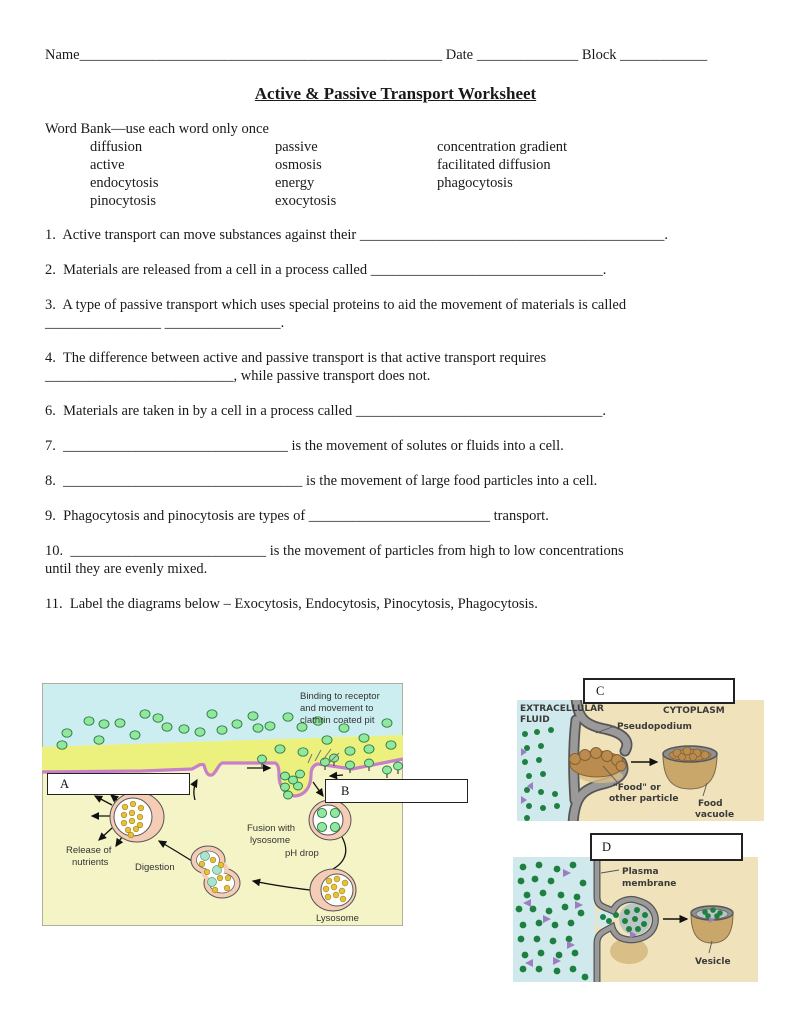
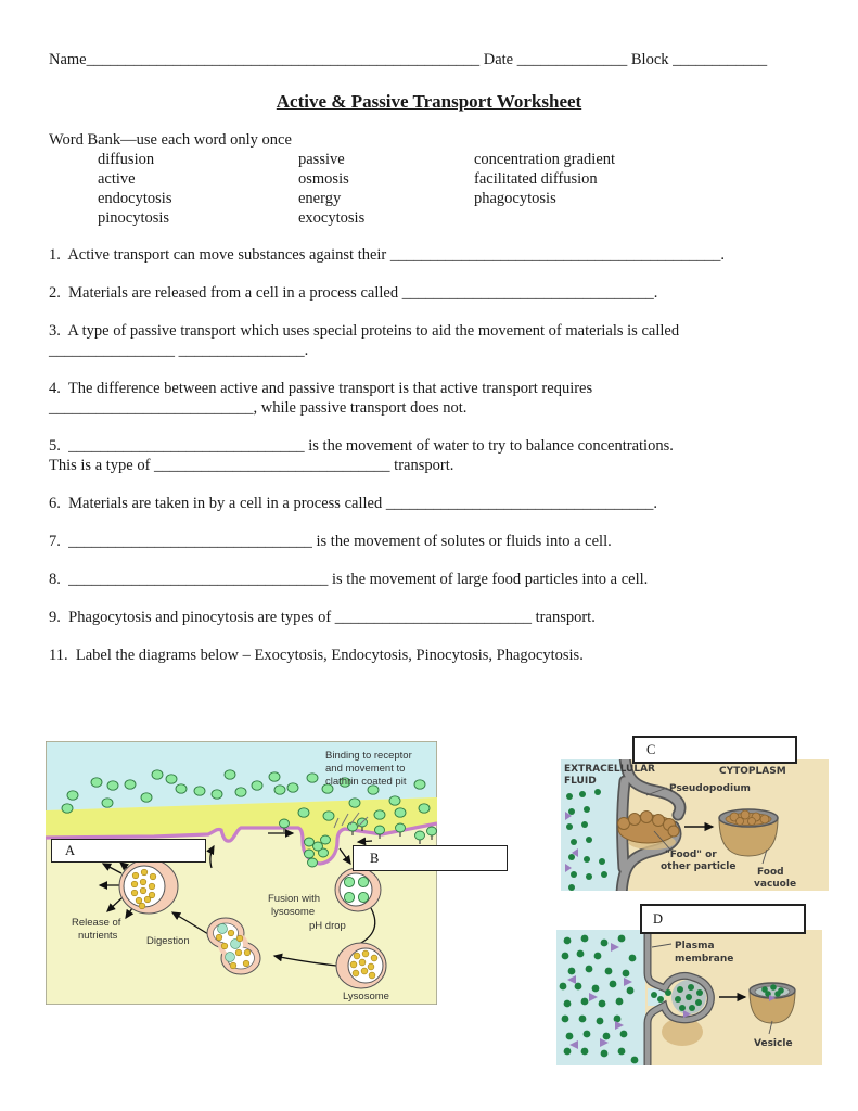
  Name__________________________________________________ Date ______________ Block ____________
  Active & Passive Transport Worksheet
  Word Bank—use each word only once
  diffusion
  active
  endocytosis
  pinocytosis
  passive
  osmosis
  energy
  exocytosis
  concentration gradient
  facilitated diffusion
  phagocytosis
  1. Active transport can move substances against their __________________________________________.
  2. Materials are released from a cell in a process called ________________________________.
  3. A type of passive transport which uses special proteins to aid the movement of materials is called
  ________________ ________________.
  4. The difference between active and passive transport is that active transport requires
  __________________________, while passive transport does not.
+ 5. ______________________________ is the movement of water to try to balance concentrations.
+ This is a type of ______________________________ transport.
  6. Materials are taken in by a cell in a process called __________________________________.
  7. _______________________________ is the movement of solutes or fluids into a cell.
  8. _________________________________ is the movement of large food particles into a cell.
  9. Phagocytosis and pinocytosis are types of _________________________ transport.
- 10. ___________________________ is the movement of particles from high to low concentrations
- until they are evenly mixed.
  11. Label the diagrams below – Exocytosis, Endocytosis, Pinocytosis, Phagocytosis.
  Binding to receptor
  and movement to
  clathrin coated pit
  Release of
  nutrients
  Digestion
  Fusion with
  lysosome
  pH drop
  Lysosome
  A
  B
  C
  EXTRACELLULAR
  FLUID
  CYTOPLASM
  Pseudopodium
  "Food" or
  other particle
  Food
  vacuole
  D
  Plasma
  membrane
  Vesicle
